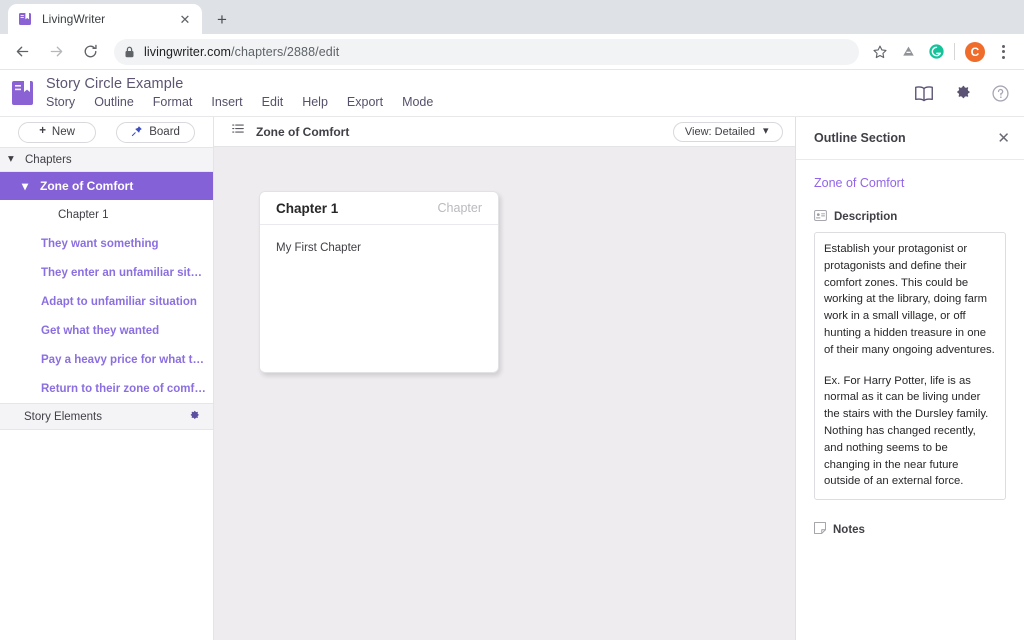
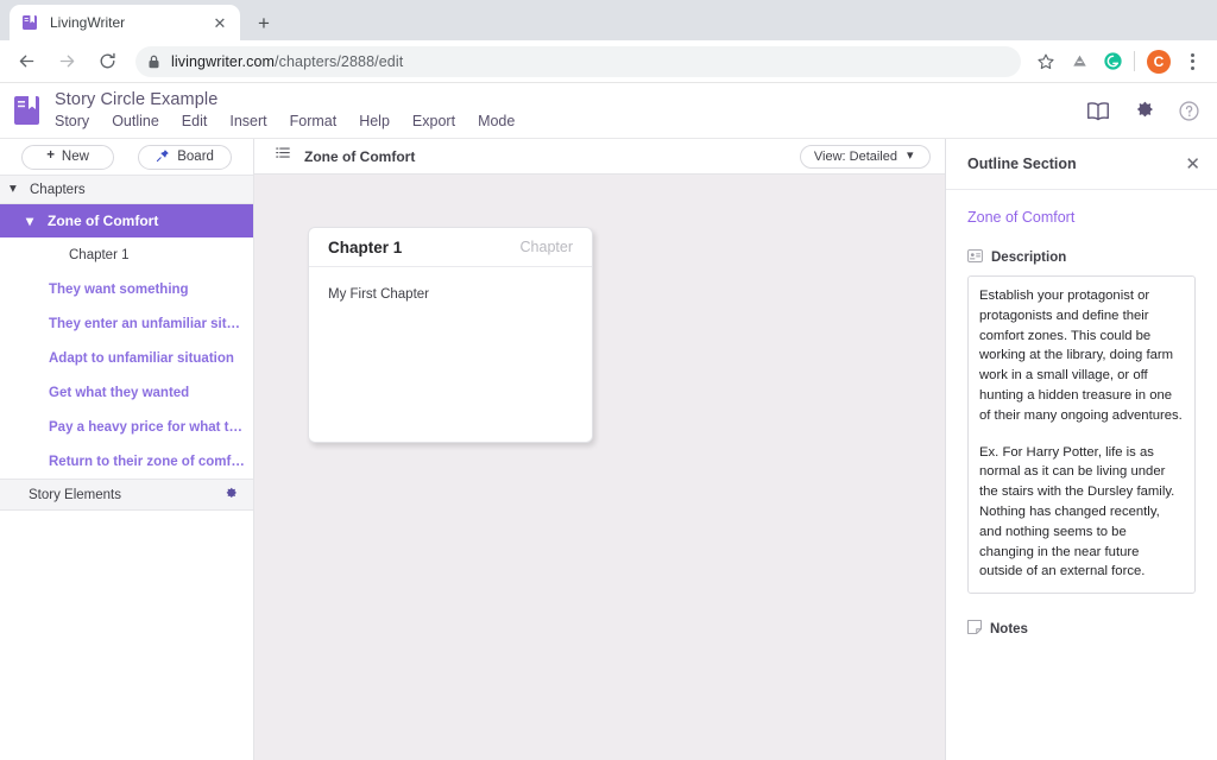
  LivingWriter
  ✕
  +
  livingwriter.com/chapters/2888/edit
  C
  Story Circle Example
  Story
  Outline
- Format
+ Edit
  Insert
- Edit
+ Format
  Help
  Export
  Mode
  +
  New
  Board
  ▾
  Chapters
  ▾
  Zone of Comfort
  Chapter 1
  They want something
  They enter an unfamiliar situat
  Adapt to unfamiliar situation
  Get what they wanted
  Pay a heavy price for what the
  Return to their zone of comfor
  Story Elements
  Zone of Comfort
  View: Detailed
  ▾
  Chapter 1
  Chapter
  My First Chapter
  Outline Section
  ✕
  Zone of Comfort
  Description
  Establish your protagonist or protagonists and define their comfort zones. This could be working at the library, doing farm work in a small village, or off hunting a hidden treasure in one of their many ongoing adventures.
  Ex. For Harry Potter, life is as normal as it can be living under the stairs with the Dursley family. Nothing has changed recently, and nothing seems to be changing in the near future outside of an external force.
  Notes
